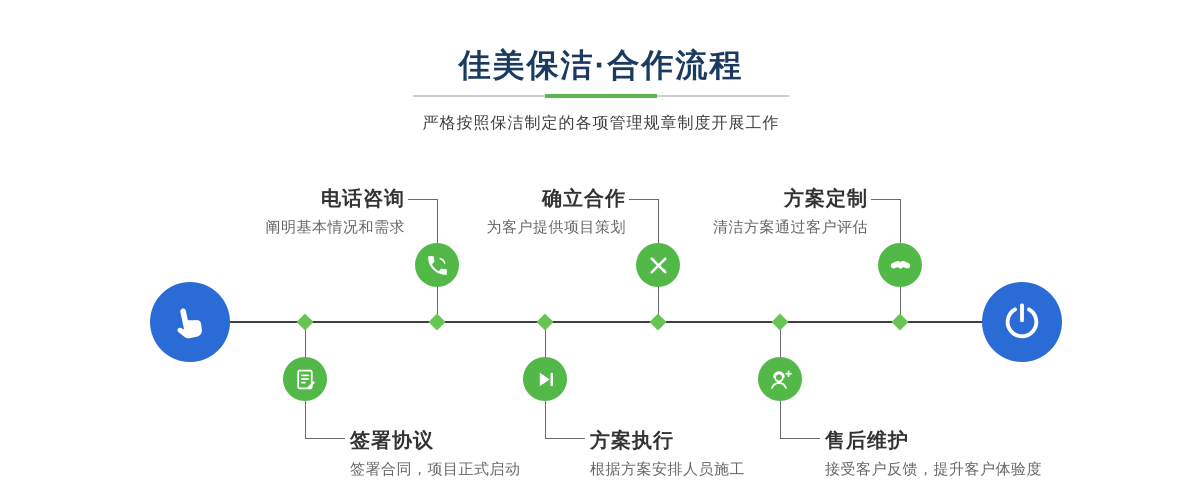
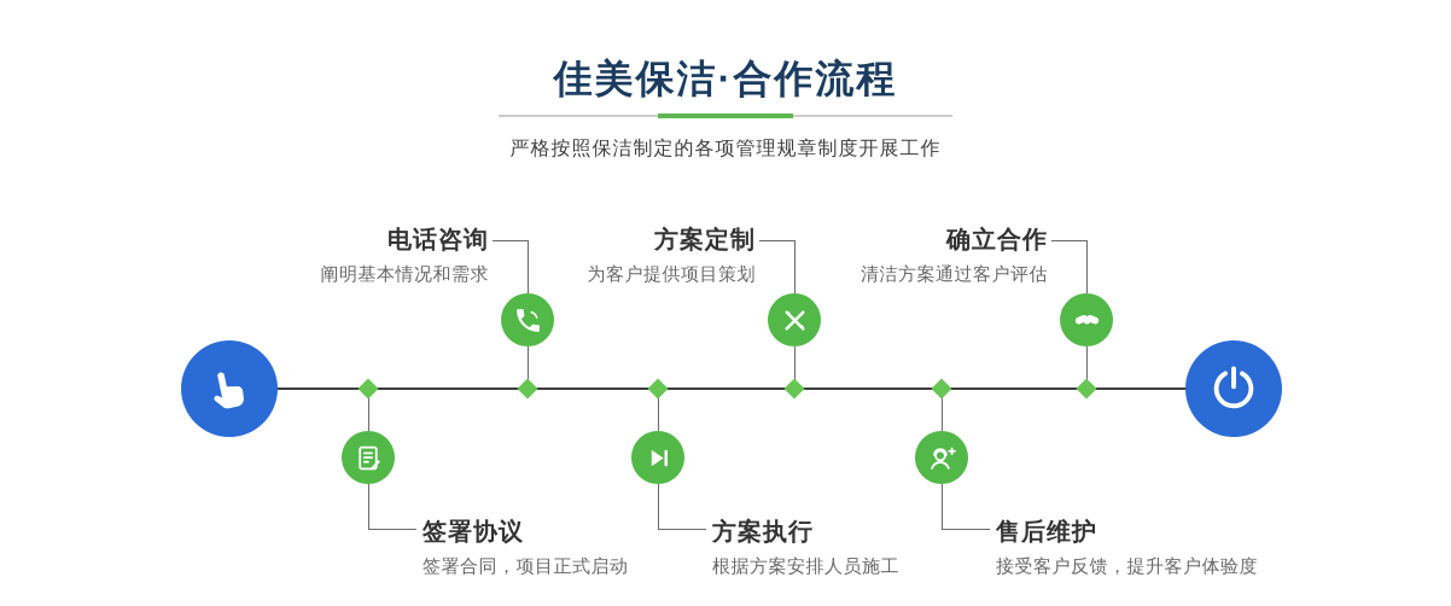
  佳美保洁·合作流程
  严格按照保洁制定的各项管理规章制度开展工作
  电话咨询
  阐明基本情况和需求
- 确立合作
+ 方案定制
  为客户提供项目策划
- 方案定制
+ 确立合作
  清洁方案通过客户评估
  签署协议
  签署合同，项目正式启动
  方案执行
  根据方案安排人员施工
  售后维护
  接受客户反馈，提升客户体验度
